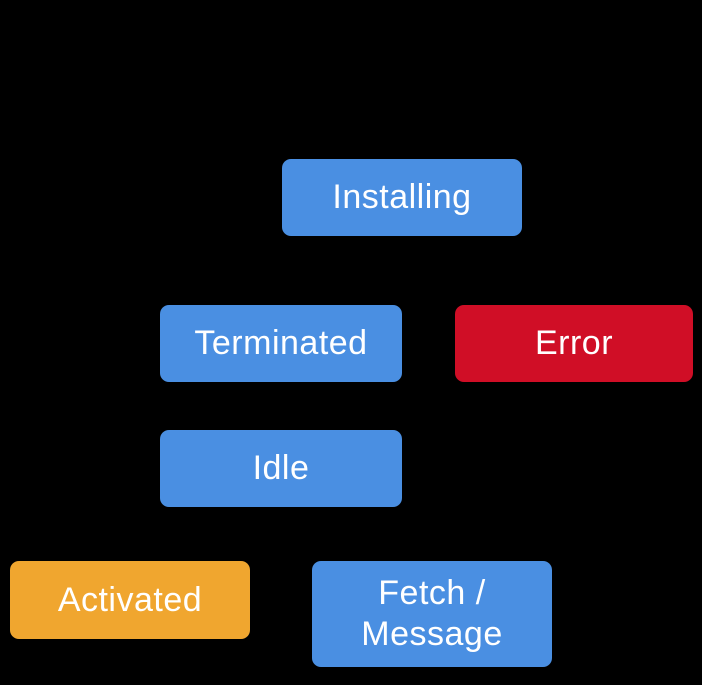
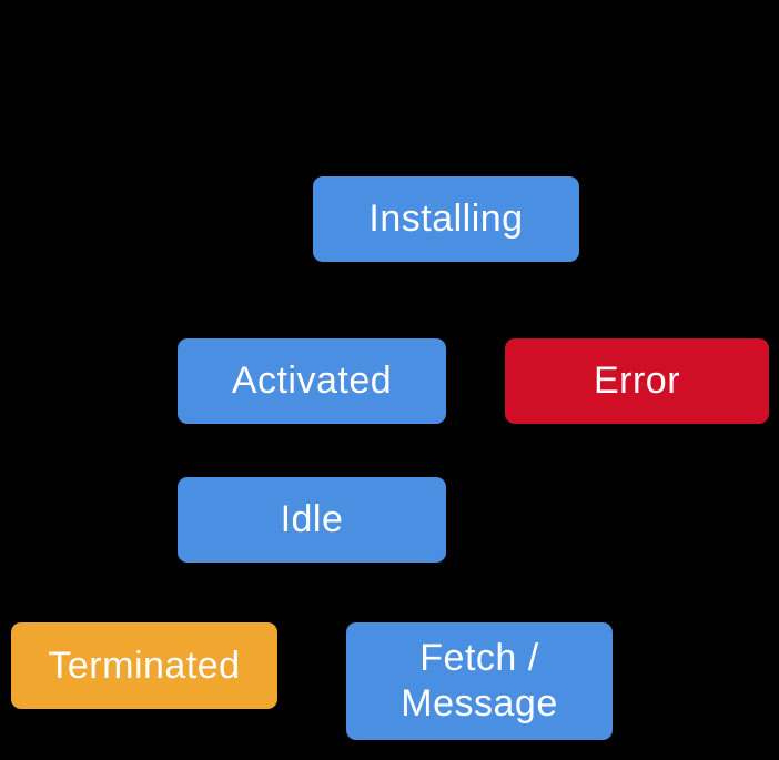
  Installing
- Terminated
+ Activated
  Error
  Idle
- Activated
+ Terminated
  Fetch / Message
